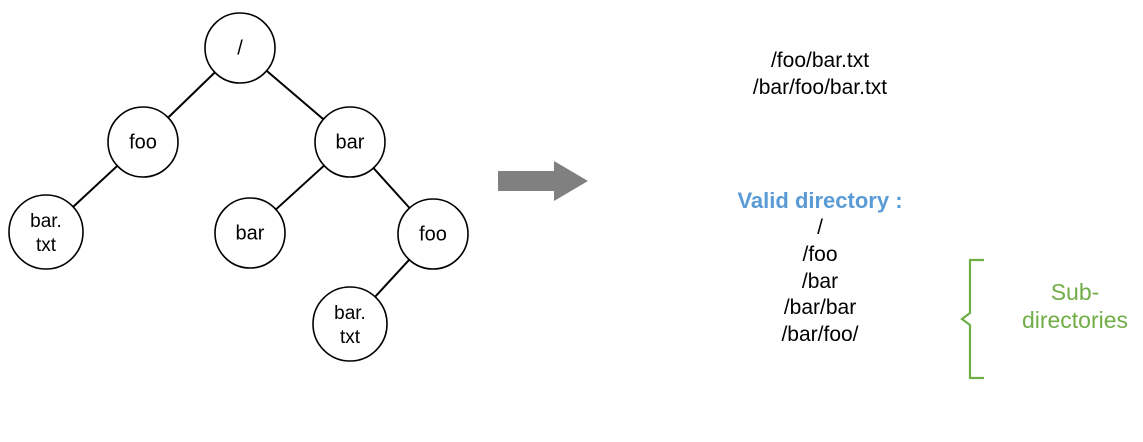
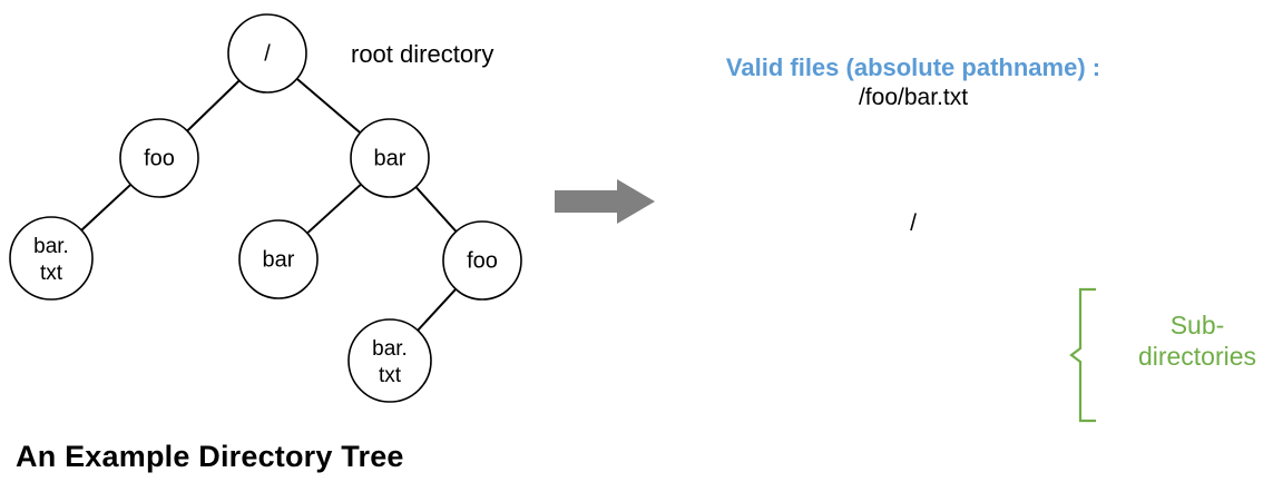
  /
  foo
  bar
  bar.
  txt
  bar
  foo
  bar.
  txt
+ root directory
+ An Example Directory Tree
+ Valid files (absolute pathname) :
  /foo/bar.txt
- /bar/foo/bar.txt
- Valid directory :
  /
- /foo
- /bar
- /bar/bar
- /bar/foo/
  Sub-
  directories
